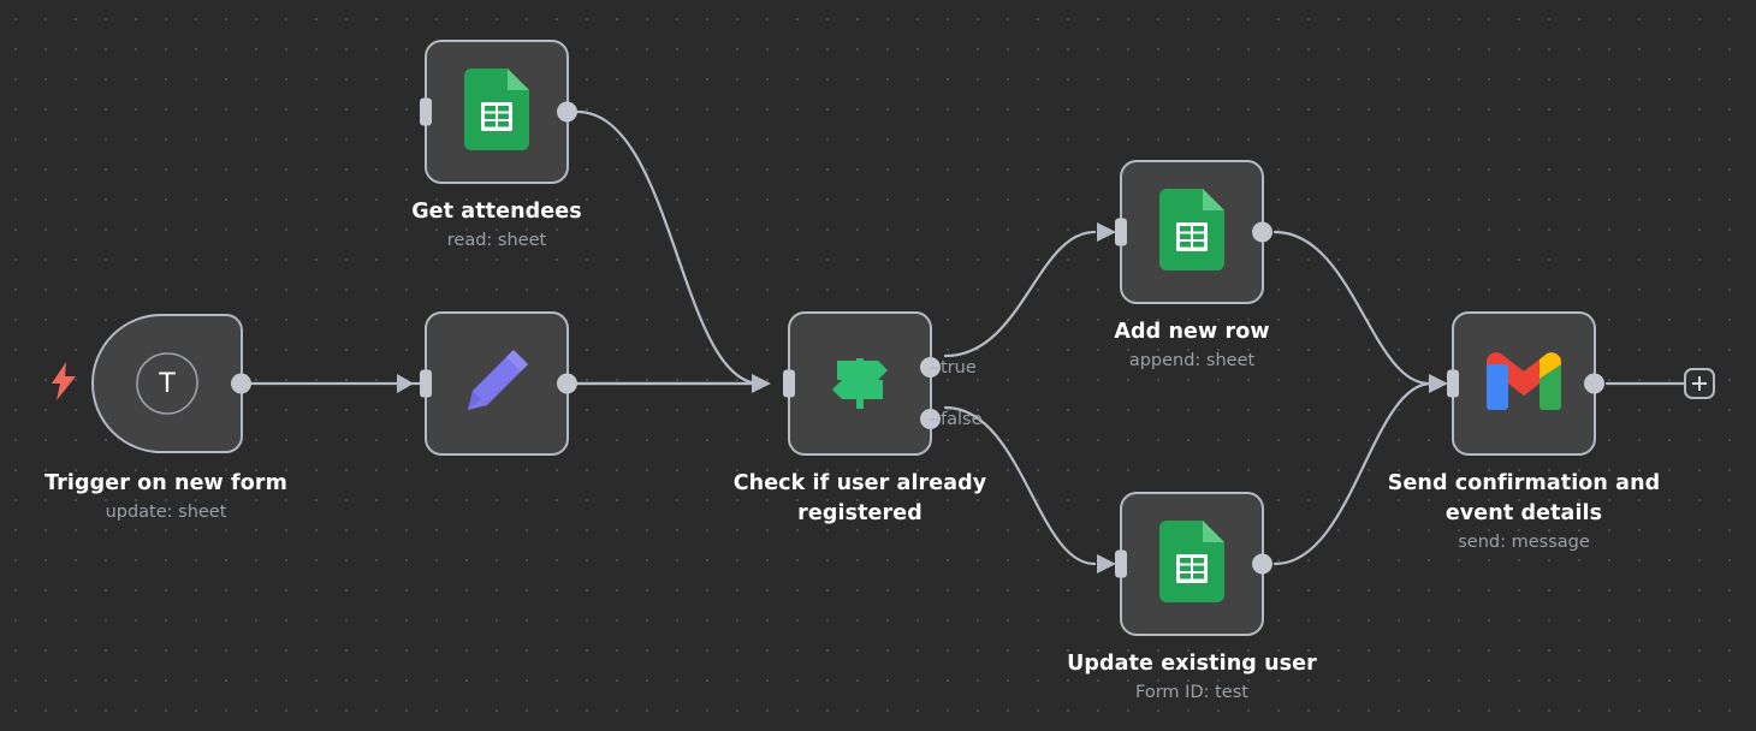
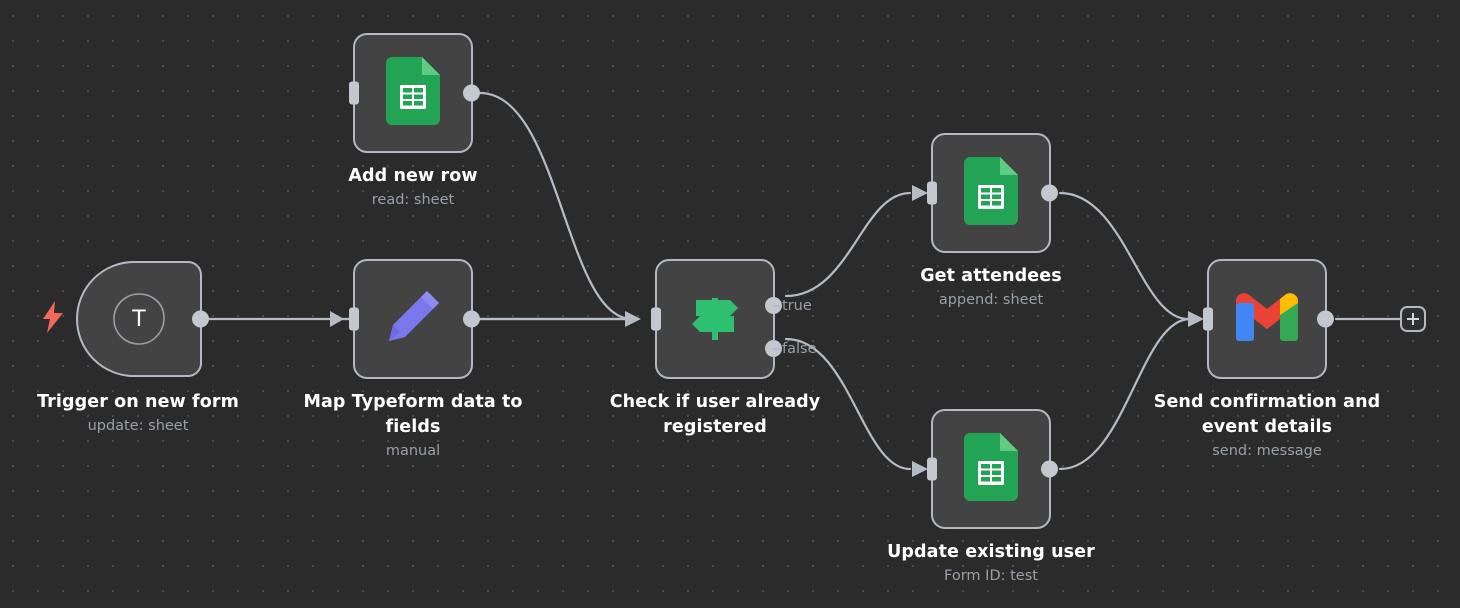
  T
  Trigger on new form
  update: sheet
- Get attendees
+ Add new row
  read: sheet
+ Map Typeform data to fields
+ manual
  true
  false
  Check if user already registered
- Add new row
+ Get attendees
  append: sheet
  Update existing user
  Form ID: test
  Send confirmation and event details
  send: message
